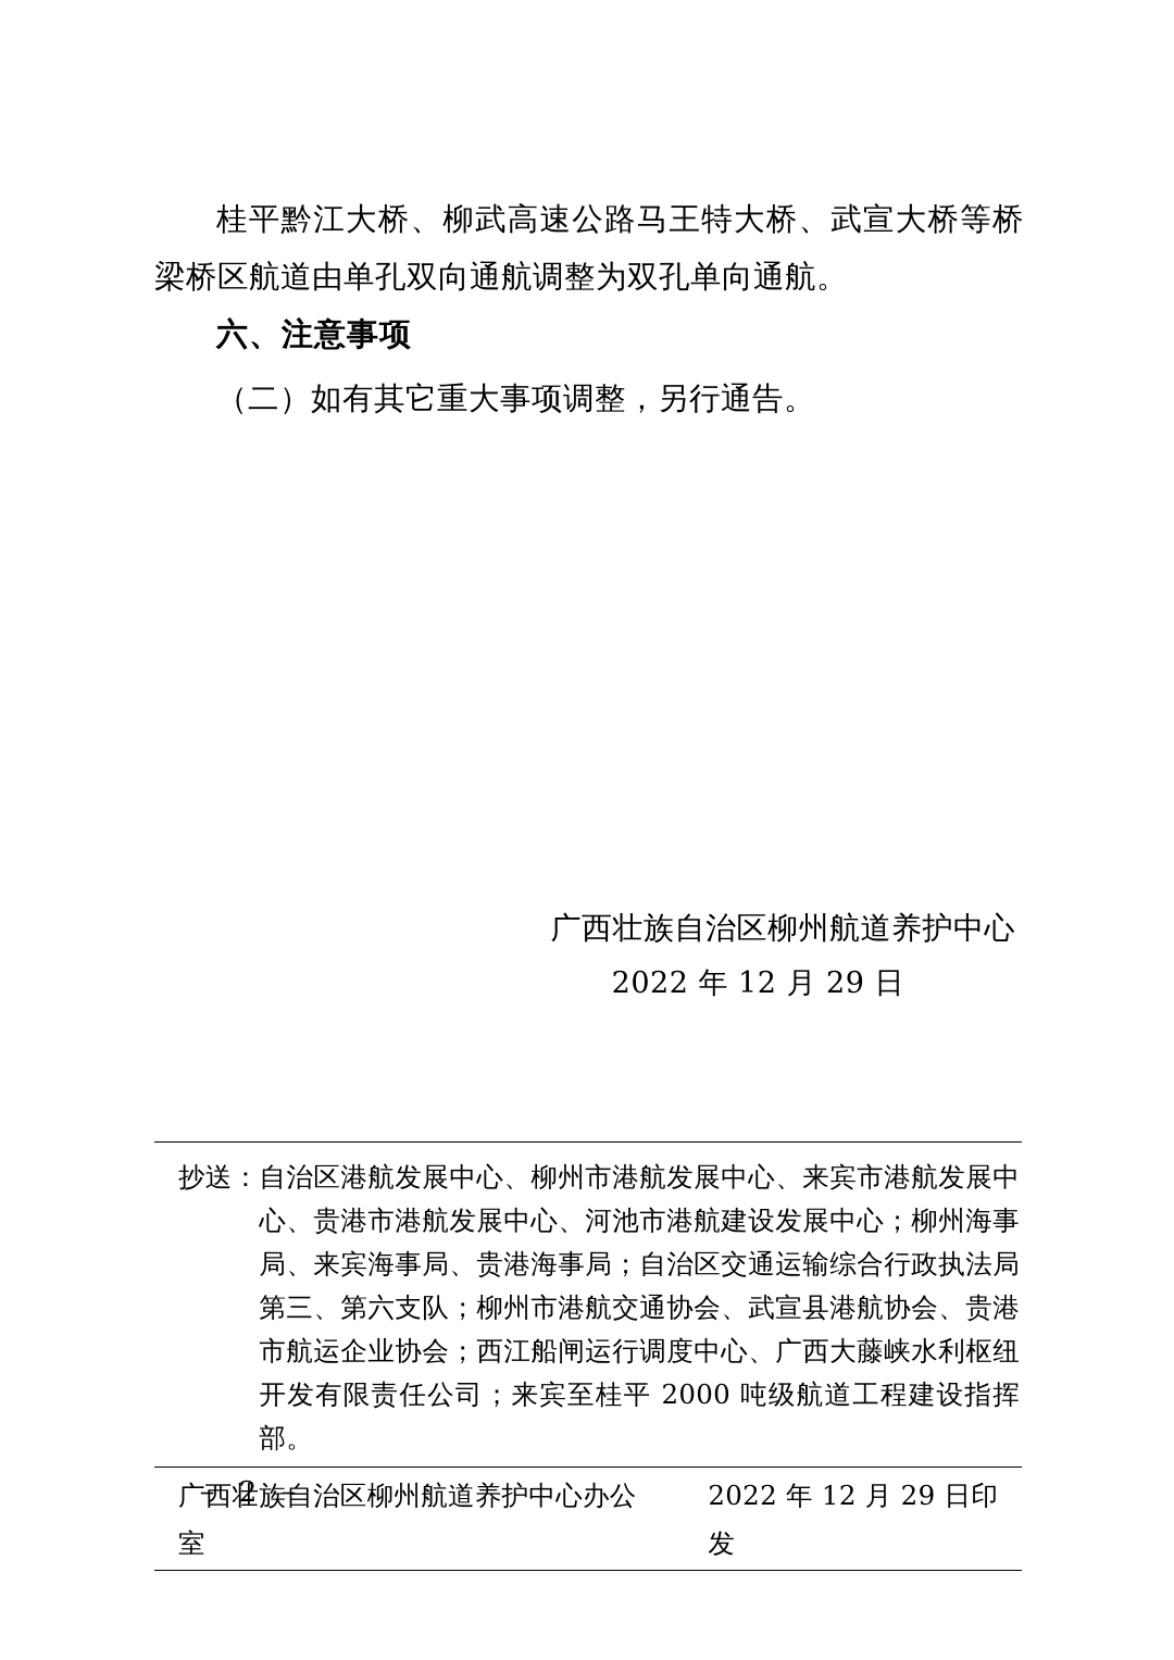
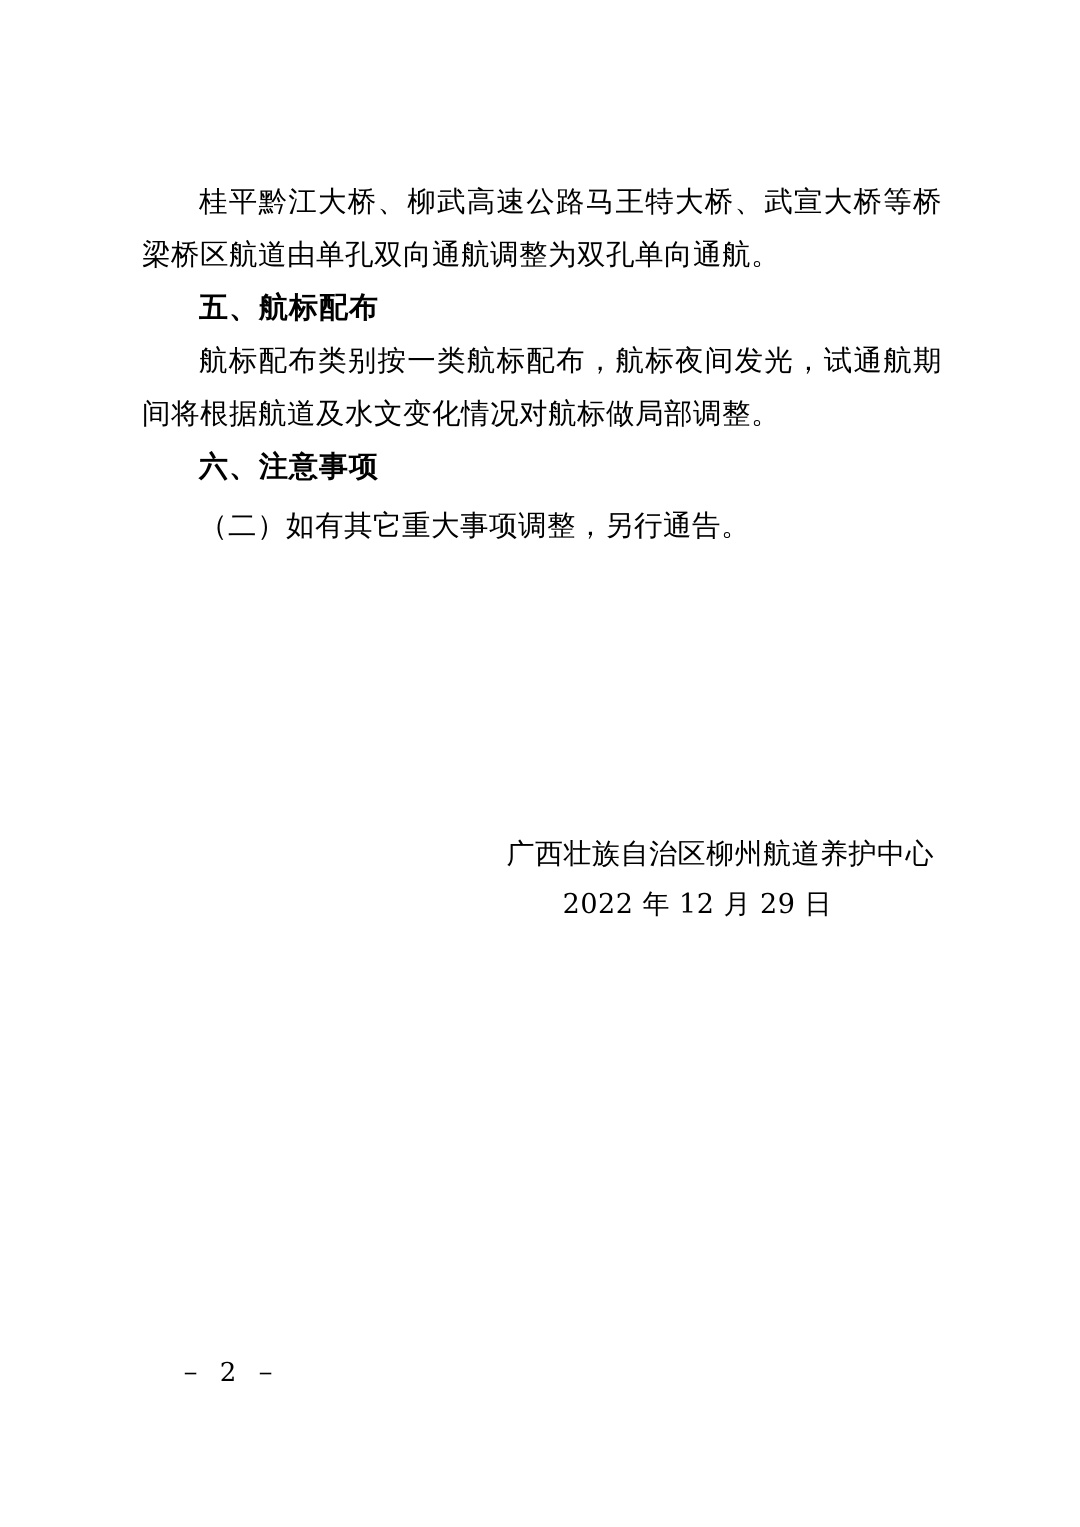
  桂平黔江大桥、柳武高速公路马王特大桥、武宣大桥等桥梁桥区航道由单孔双向通航调整为双孔单向通航。
+ 五、航标配布
+ 航标配布类别按一类航标配布，航标夜间发光，试通航期间将根据航道及水文变化情况对航标做局部调整。
  六、注意事项
  （二）如有其它重大事项调整，另行通告。
  广西壮族自治区柳州航道养护中心
  2022 年 12 月 29 日
- 抄送：
- 自治区港航发展中心、柳州市港航发展中心、来宾市港航发展中心、贵港市港航发展中心、河池市港航建设发展中心；柳州海事局、来宾海事局、贵港海事局；自治区交通运输综合行政执法局第三、第六支队；柳州市港航交通协会、武宣县港航协会、贵港市航运企业协会；西江船闸运行调度中心、广西大藤峡水利枢纽开发有限责任公司；来宾至桂平 2000 吨级航道工程建设指挥部。
- 广西壮族自治区柳州航道养护中心办公室
- 2022 年 12 月 29 日印发
  － 2 －
